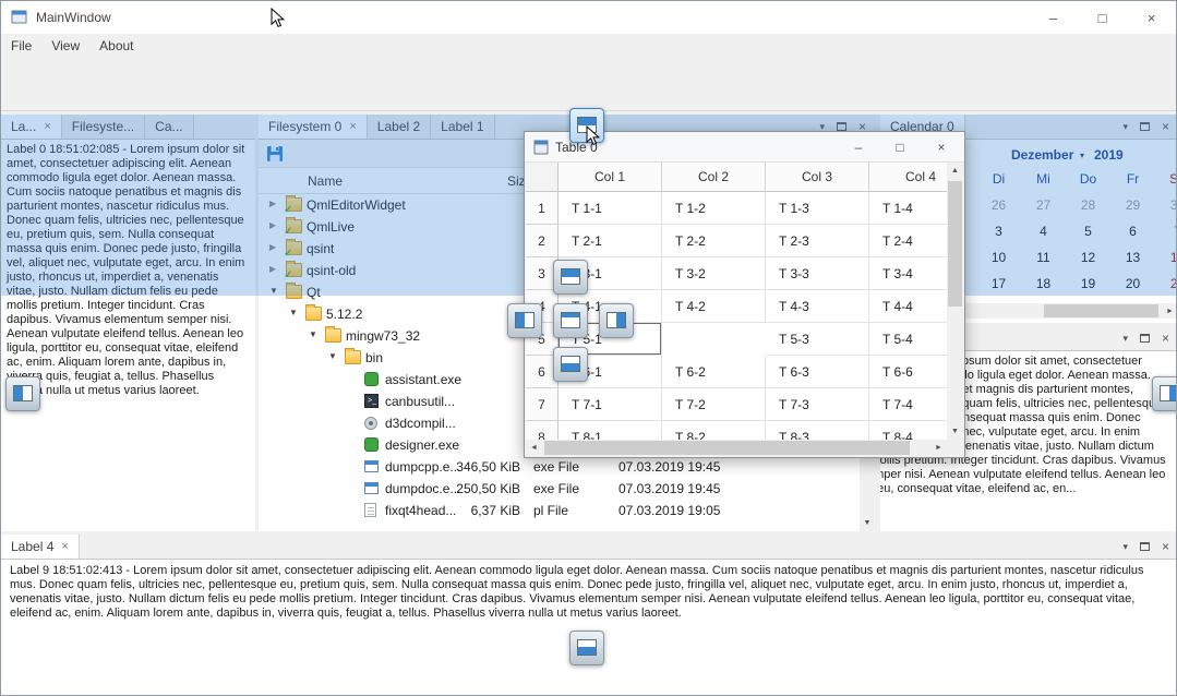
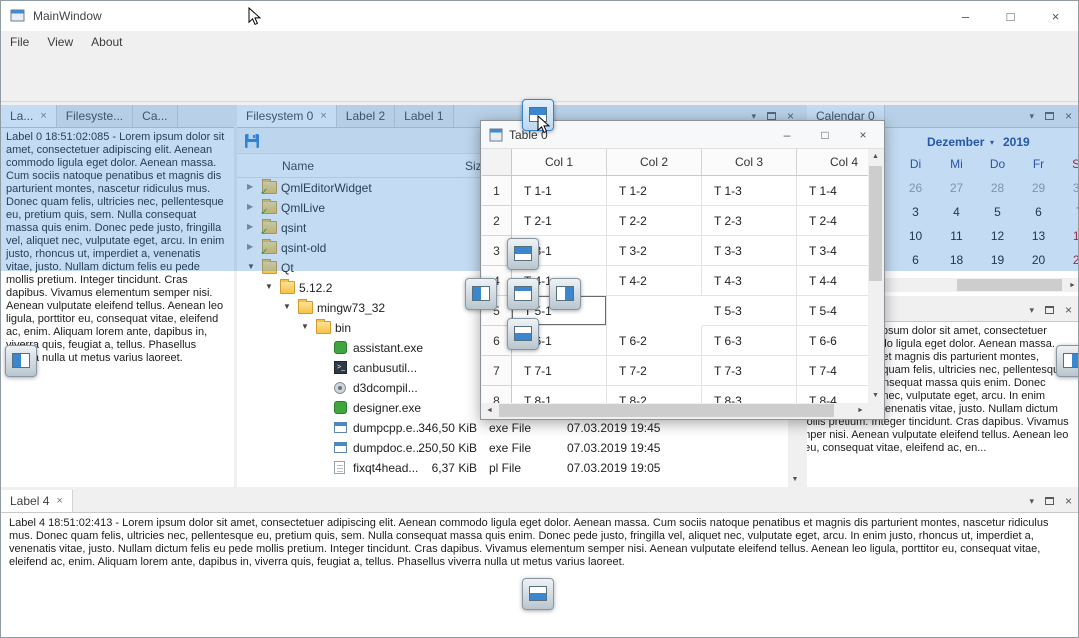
  MainWindow
  –
  □
  ×
  File
  View
  About
  La...
  ×
  Filesyste...
  Ca...
  Label 0 18:51:02:085 - Lorem ipsum dolor sit amet, consectetuer adipiscing elit. Aenean commodo ligula eget dolor. Aenean massa. Cum sociis natoque penatibus et magnis dis parturient montes, nascetur ridiculus mus. Donec quam felis, ultricies nec, pellentesque eu, pretium quis, sem. Nulla consequat massa quis enim. Donec pede justo, fringilla vel, aliquet nec, vulputate eget, arcu. In enim justo, rhoncus ut, imperdiet a, venenatis vitae, justo. Nullam dictum felis eu pede mollis pretium. Integer tincidunt. Cras dapibus. Vivamus elementum semper nisi. Aenean vulputate eleifend tellus. Aenean leo ligula, porttitor eu, consequat vitae, eleifend ac, enim. Aliquam lorem ante, dapibus in, a quis, feugiat a, tellus. Phasellus nulla ut metus varius laoreet.
  Filesystem 0
  ×
  Label 2
  Label 1
  ▾
  ×
  Name
  Siz
  ▶
  QmlEditorWidget
  ▶
  QmlLive
  ▶
  qsint
  ▶
  qsint-old
  ▼
  Qt
  ▼
  5.12.2
  ▼
  mingw73_32
  ▼
  bin
  assistant.exe
  canbusutil...
  d3dcompil...
  designer.exe
  dumpcpp.e...
  346,50 KiB
  exe File
  07.03.2019 19:45
  dumpdoc.e...
  250,50 KiB
  exe File
  07.03.2019 19:45
  fixqt4head...
  6,37 KiB
  pl File
  07.03.2019 19:05
  Calendar 0
  ▾
  ×
  Dezember
  ▾
  2019
  Di Mi Do Fr S
- 26 27 28 29 33 4 5 610 11 12 13 117 18 19 20 2
+ 26 27 28 29 33 4 5 610 11 12 13 16 18 19 20 2
  ▾
  ×
  Label 4
  ×
  ▾
  ×
- Label 9 18:51:02:413 - Lorem ipsum dolor sit amet, consectetuer adipiscing elit. Aenean commodo ligula eget dolor. Aenean massa. Cum sociis natoque penatibus et magnis dis parturient montes, nascetur ridiculus mus. Donec quam felis, ultricies nec, pellentesque eu, pretium quis, sem. Nulla consequat massa quis enim. Donec pede justo, fringilla vel, aliquet nec, vulputate eget, arcu. In enim justo, rhoncus ut, imperdiet a, venenatis vitae, justo. Nullam dictum felis eu pede mollis pretium. Integer tincidunt. Cras dapibus. Vivamus elementum semper nisi. Aenean vulputate eleifend tellus. Aenean leo ligula, porttitor eu, consequat vitae, eleifend ac, enim. Aliquam lorem ante, dapibus in, viverra quis, feugiat a, tellus. Phasellus viverra nulla ut metus varius laoreet.
+ Label 4 18:51:02:413 - Lorem ipsum dolor sit amet, consectetuer adipiscing elit. Aenean commodo ligula eget dolor. Aenean massa. Cum sociis natoque penatibus et magnis dis parturient montes, nascetur ridiculus mus. Donec quam felis, ultricies nec, pellentesque eu, pretium quis, sem. Nulla consequat massa quis enim. Donec pede justo, fringilla vel, aliquet nec, vulputate eget, arcu. In enim justo, rhoncus ut, imperdiet a, venenatis vitae, justo. Nullam dictum felis eu pede mollis pretium. Integer tincidunt. Cras dapibus. Vivamus elementum semper nisi. Aenean vulputate eleifend tellus. Aenean leo ligula, porttitor eu, consequat vitae, eleifend ac, enim. Aliquam lorem ante, dapibus in, viverra quis, feugiat a, tellus. Phasellus viverra nulla ut metus varius laoreet.
  Table 0
  –
  □
  ×
  Col 1
  Col 2
  Col 3
  Col 4
  1
  2
  3
  5
  6
  7
  8
  T 1-1
  T 1-2
  T 1-3
  T 1-4
  T 2-1
  T 2-2
  T 2-3
  T 2-4
  T 3-2
  T 3-3
  T 3-4
  T 4-2
  T 4-3
  T 4-4
  T 5-1
  T 5-3
  T 5-4
  T 6-2
  T 6-3
  T 6-6
  T 7-1
  T 7-2
  T 7-3
  T 7-4
  T 8-1
  T 8-2
  T 8-3
  T 8-4
